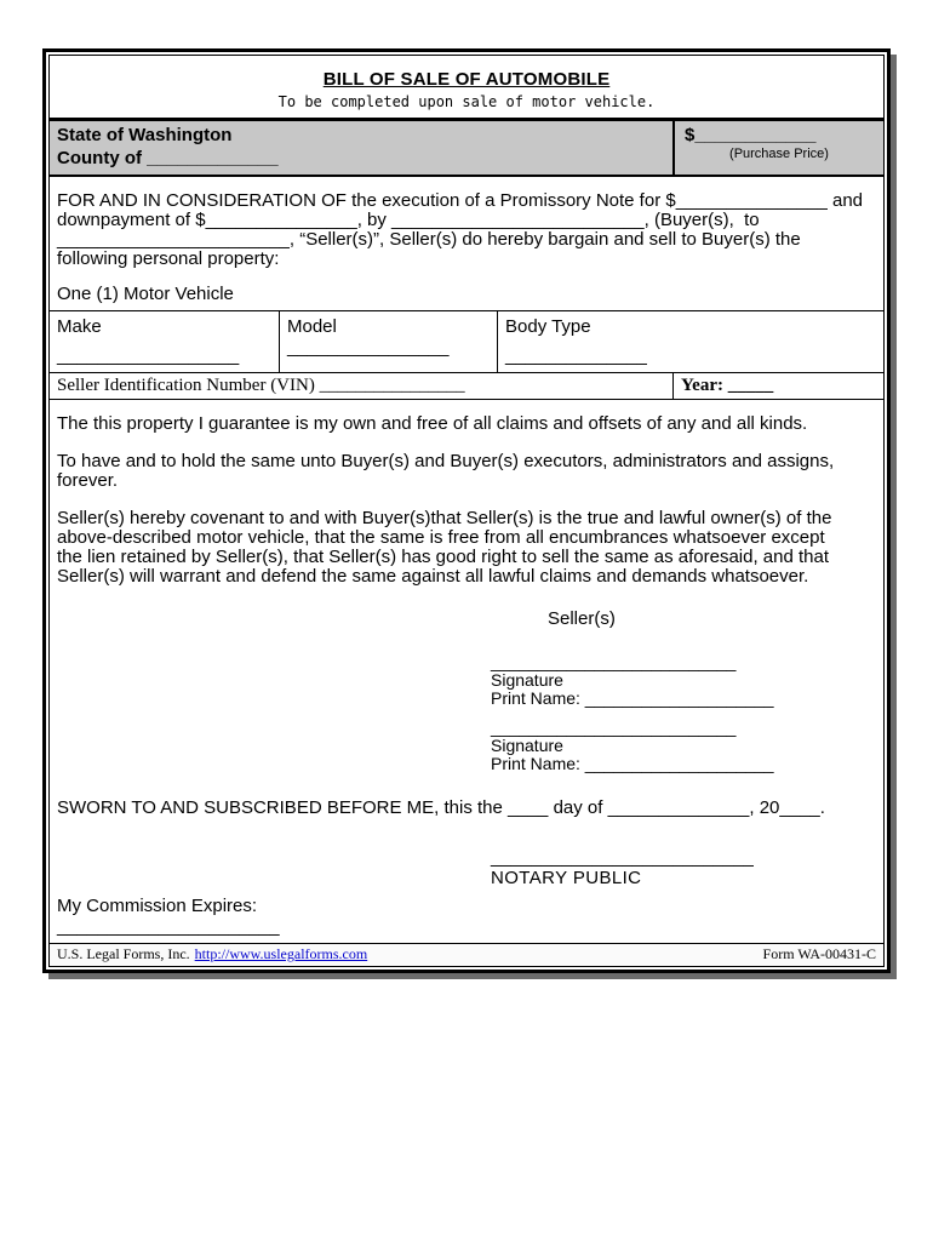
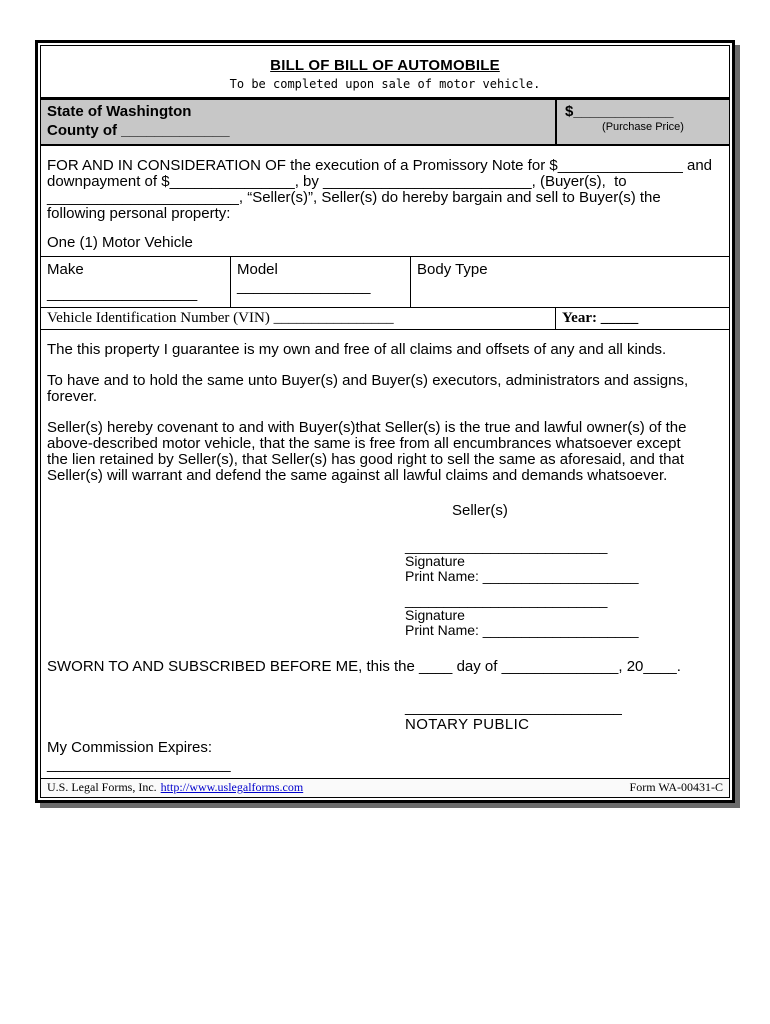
- BILL OF SALE OF AUTOMOBILE
+ BILL OF BILL OF AUTOMOBILE
  To be completed upon sale of motor vehicle.
  State of Washington
  County of _____________
  $____________
  (Purchase Price)
  FOR AND IN CONSIDERATION OF the execution of a Promissory Note for $_______________ and
  downpayment of $_______________, by _________________________, (Buyer(s), to
  _______________________, “Seller(s)”, Seller(s) do hereby bargain and sell to Buyer(s) the
  following personal property:
  One (1) Motor Vehicle
  Make
  __________________
  Model ________________
  Body Type
- ______________
- Seller Identification Number (VIN) ________________
+ Vehicle Identification Number (VIN) ________________
  Year: _____
  The this property I guarantee is my own and free of all claims and offsets of any and all kinds.
  To have and to hold the same unto Buyer(s) and Buyer(s) executors, administrators and assigns,
  forever.
  Seller(s) hereby covenant to and with Buyer(s)that Seller(s) is the true and lawful owner(s) of the
  above-described motor vehicle, that the same is free from all encumbrances whatsoever except
  the lien retained by Seller(s), that Seller(s) has good right to sell the same as aforesaid, and that
  Seller(s) will warrant and defend the same against all lawful claims and demands whatsoever.
  Seller(s)
  __________________________
  Signature
  Print Name: ____________________
  __________________________
  Signature
  Print Name: ____________________
  SWORN TO AND SUBSCRIBED BEFORE ME, this the ____ day of ______________, 20____.
  __________________________
  NOTARY PUBLIC
  My Commission Expires:
  ______________________
  U.S. Legal Forms, Inc. http://www.uslegalforms.com
  Form WA-00431-C
